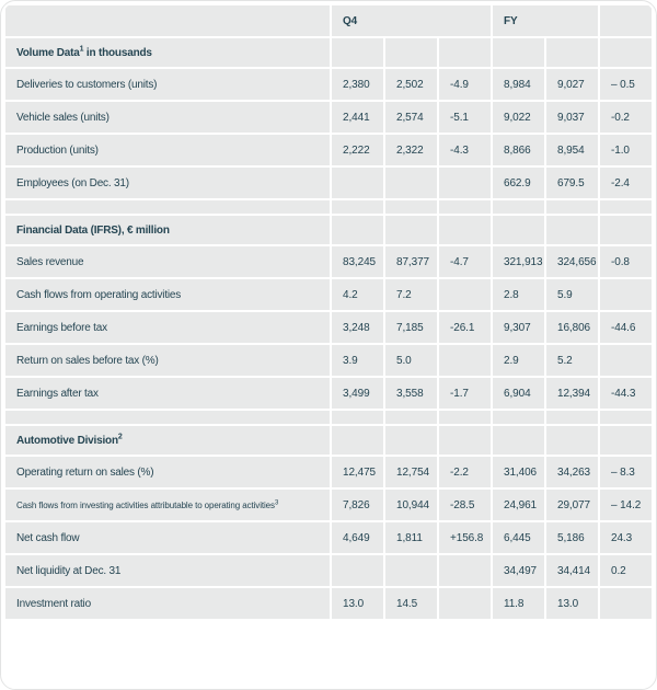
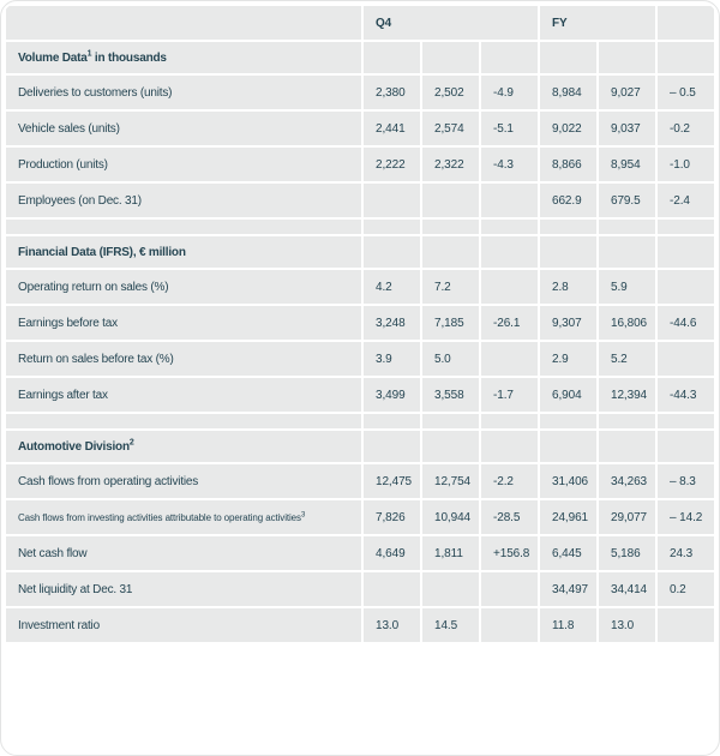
  	Q4	FY
  Volume Data in thousands
  Deliveries to customers (units)	2,380	2,502	-4.9	8,984	9,027	– 0.5
  Vehicle sales (units)	2,441	2,574	-5.1	9,022	9,037	-0.2
  Production (units)	2,222	2,322	-4.3	8,866	8,954	-1.0
  Employees (on Dec. 31)				662.9	679.5	-2.4
  Financial Data (IFRS), € million
- Sales revenue	83,245	87,377	-4.7	321,913	324,656	-0.8
- Cash flows from operating activities	4.2	7.2		2.8	5.9
+ Operating return on sales (%)	4.2	7.2		2.8	5.9
  Earnings before tax	3,248	7,185	-26.1	9,307	16,806	-44.6
  Return on sales before tax (%)	3.9	5.0		2.9	5.2
  Earnings after tax	3,499	3,558	-1.7	6,904	12,394	-44.3
  Automotive Division
- Operating return on sales (%)	12,475	12,754	-2.2	31,406	34,263	– 8.3
+ Cash flows from operating activities	12,475	12,754	-2.2	31,406	34,263	– 8.3
  Cash flows from investing activities attributable to operating activities	7,826	10,944	-28.5	24,961	29,077	– 14.2
  Net cash flow	4,649	1,811	+156.8	6,445	5,186	24.3
  Net liquidity at Dec. 31				34,497	34,414	0.2
  Investment ratio	13.0	14.5		11.8	13.0
